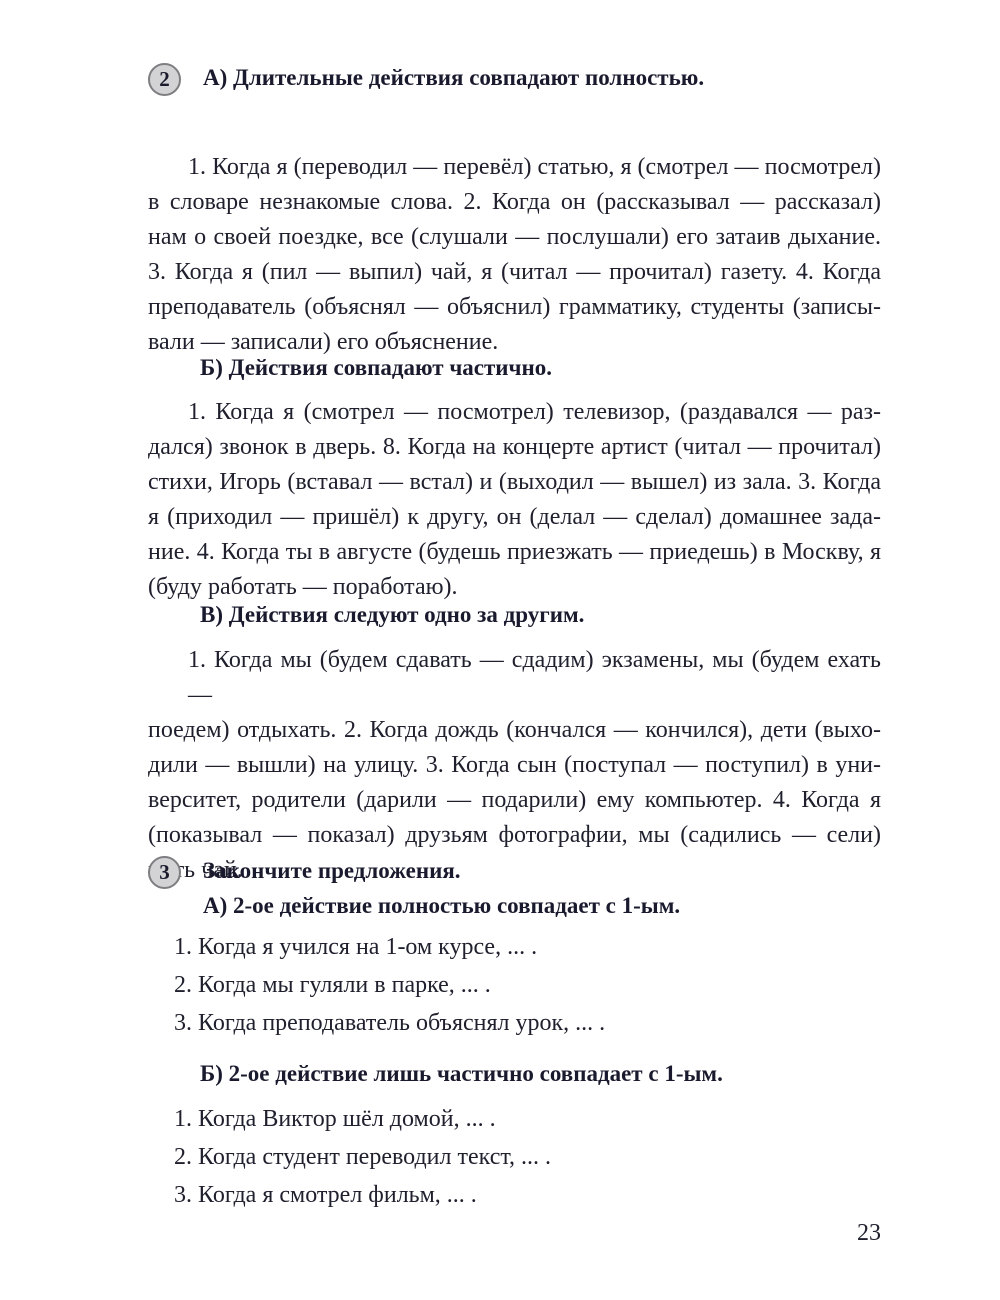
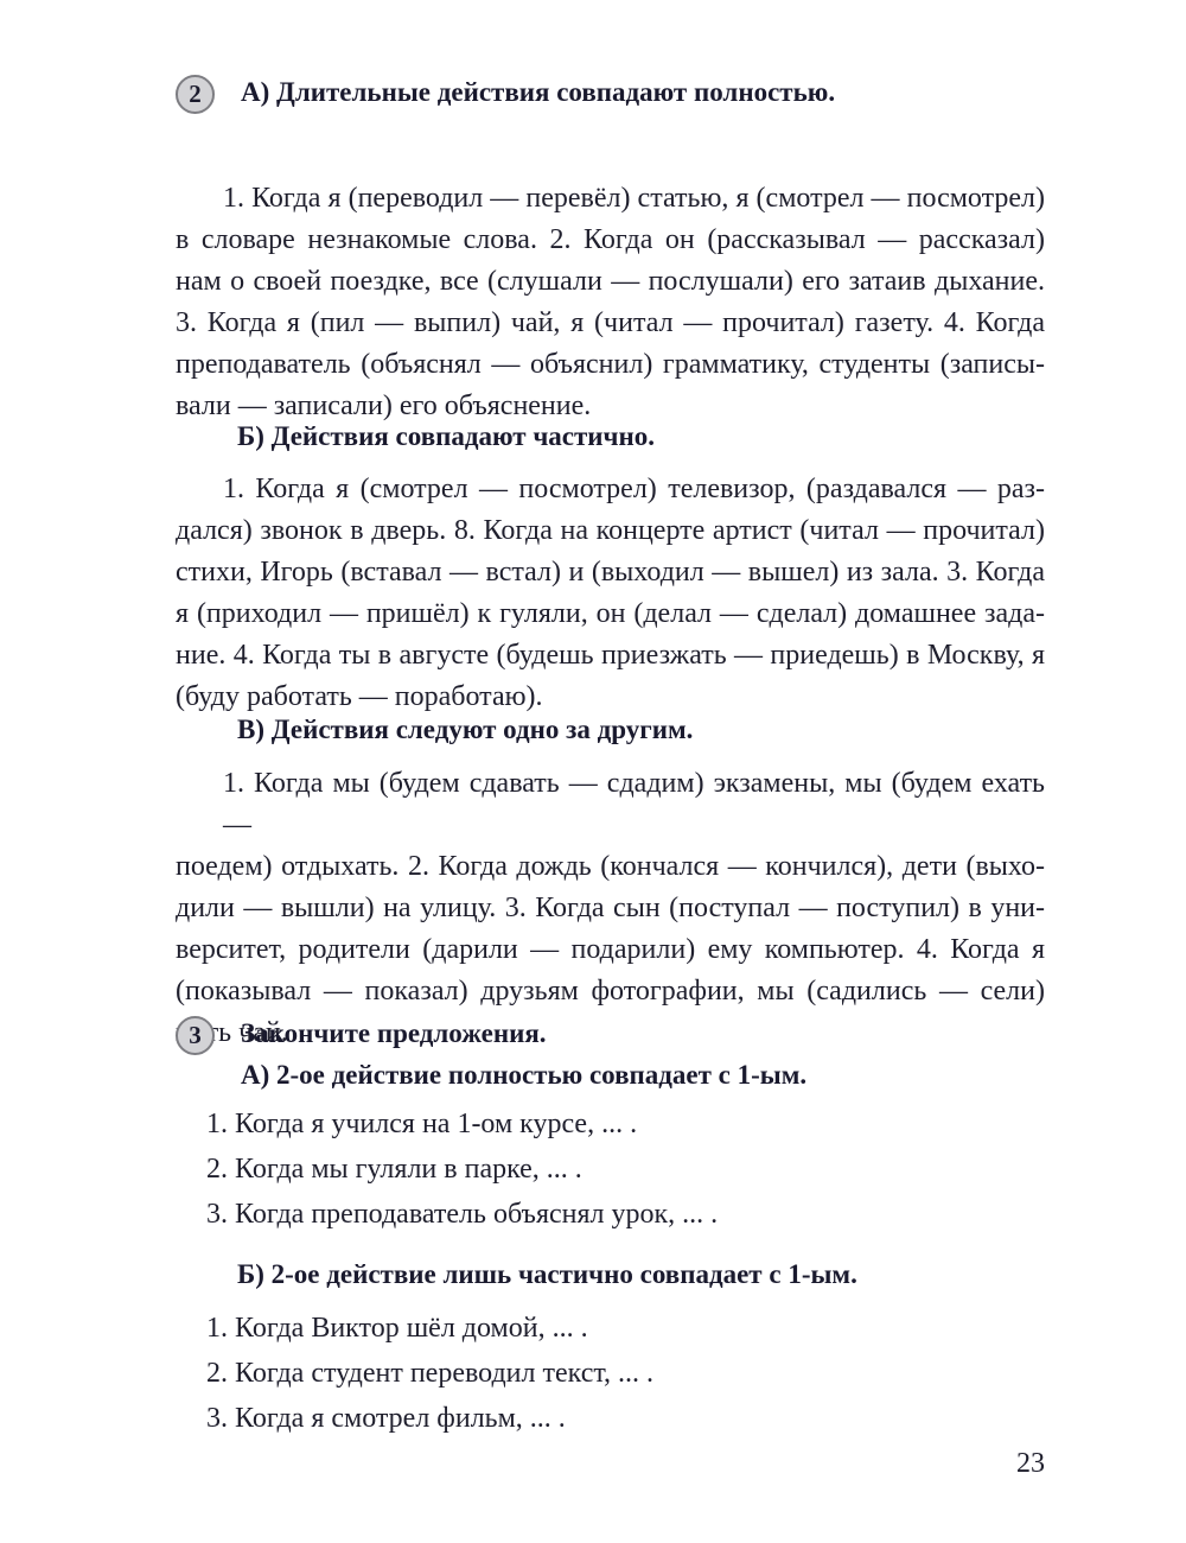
  2
  А) Длительные действия совпадают полностью.
  1. Когда я (переводил — перевёл) статью, я (смотрел — посмотрел)
  в словаре незнакомые слова. 2. Когда он (рассказывал — рассказал)
  нам о своей поездке, все (слушали — послушали) его затаив дыхание.
  3. Когда я (пил — выпил) чай, я (читал — прочитал) газету. 4. Когда
  преподаватель (объяснял — объяснил) грамматику, студенты (записы-
  вали — записали) его объяснение.
  Б) Действия совпадают частично.
  1. Когда я (смотрел — посмотрел) телевизор, (раздавался — раз-
  дался) звонок в дверь. 8. Когда на концерте артист (читал — прочитал)
  стихи, Игорь (вставал — встал) и (выходил — вышел) из зала. 3. Когда
- я (приходил — пришёл) к другу, он (делал — сделал) домашнее зада-
+ я (приходил — пришёл) к гуляли, он (делал — сделал) домашнее зада-
  ние. 4. Когда ты в августе (будешь приезжать — приедешь) в Москву, я
  (буду работать — поработаю).
  В) Действия следуют одно за другим.
  1. Когда мы (будем сдавать — сдадим) экзамены, мы (будем ехать —
  поедем) отдыхать. 2. Когда дождь (кончался — кончился), дети (выхо-
  дили — вышли) на улицу. 3. Когда сын (поступал — поступил) в уни-
  верситет, родители (дарили — подарили) ему компьютер. 4. Когда я
  (показывал — показал) друзьям фотографии, мы (садились — сели)
  3
  Закончите предложения.
  А) 2-ое действие полностью совпадает с 1-ым.
  1. Когда я учился на 1-ом курсе, ... .
  2. Когда мы гуляли в парке, ... .
  3. Когда преподаватель объяснял урок, ... .
  Б) 2-ое действие лишь частично совпадает с 1-ым.
  1. Когда Виктор шёл домой, ... .
  2. Когда студент переводил текст, ... .
  3. Когда я смотрел фильм, ... .
  23
